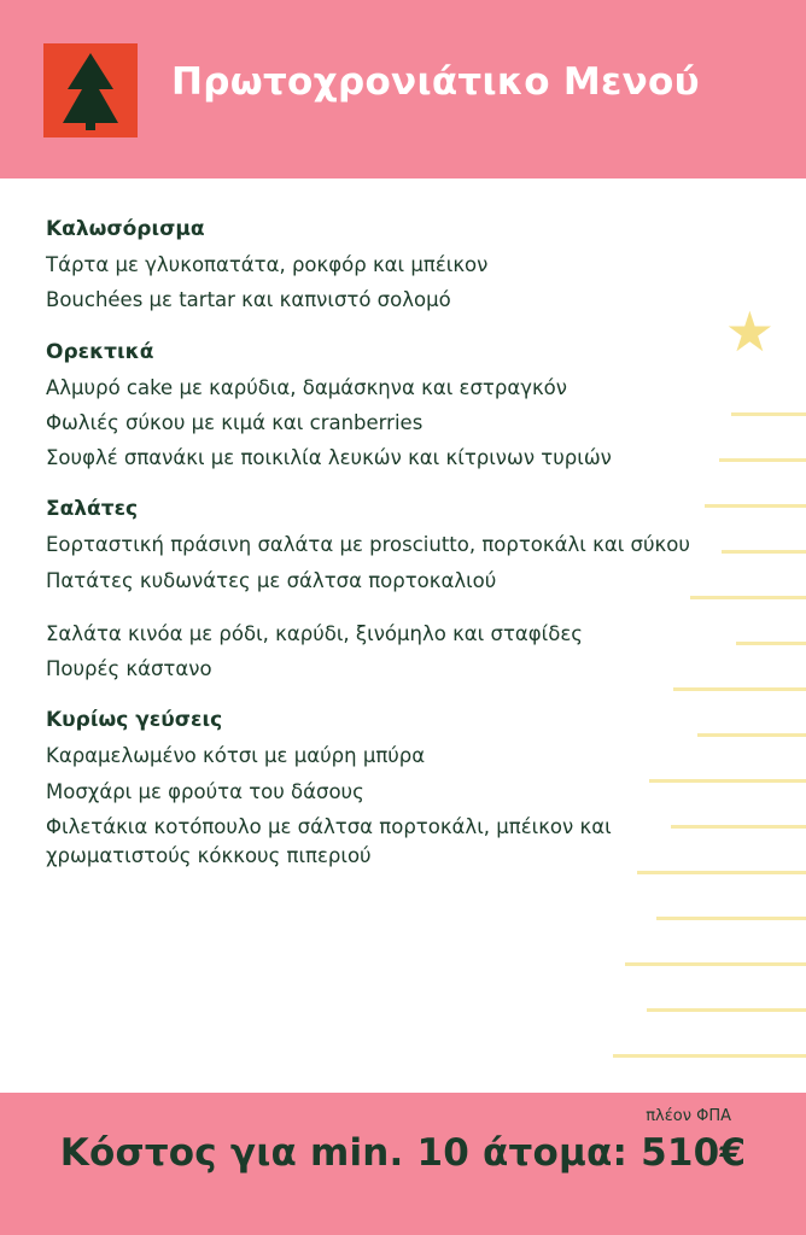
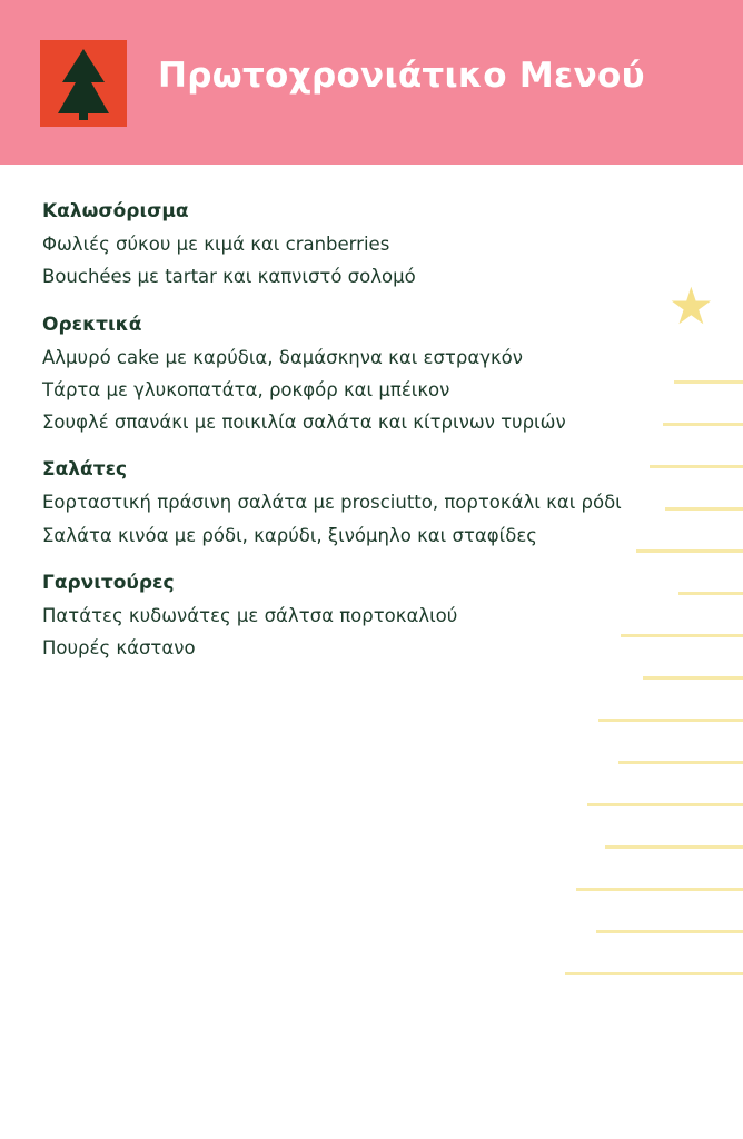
  Πρωτοχρονιάτικο Μενού
  ★
  Καλωσόρισμα
- Τάρτα με γλυκοπατάτα, ροκφόρ και μπέικον
+ Φωλιές σύκου με κιμά και cranberries
  Bouchées με tartar και καπνιστό σολομό
  Ορεκτικά
  Αλμυρό cake με καρύδια, δαμάσκηνα και εστραγκόν
- Φωλιές σύκου με κιμά και cranberries
+ Τάρτα με γλυκοπατάτα, ροκφόρ και μπέικον
- Σουφλέ σπανάκι με ποικιλία λευκών και κίτρινων τυριών
+ Σουφλέ σπανάκι με ποικιλία σαλάτα και κίτρινων τυριών
  Σαλάτες
- Εορταστική πράσινη σαλάτα με prosciutto, πορτοκάλι και σύκου
+ Εορταστική πράσινη σαλάτα με prosciutto, πορτοκάλι και ρόδι
- Πατάτες κυδωνάτες με σάλτσα πορτοκαλιού
+ Σαλάτα κινόα με ρόδι, καρύδι, ξινόμηλο και σταφίδες
+ Γαρνιτούρες
- Σαλάτα κινόα με ρόδι, καρύδι, ξινόμηλο και σταφίδες
+ Πατάτες κυδωνάτες με σάλτσα πορτοκαλιού
  Πουρές κάστανο
- Κυρίως γεύσεις
- Καραμελωμένο κότσι με μαύρη μπύρα
- Μοσχάρι με φρούτα του δάσους
- Φιλετάκια κοτόπουλο με σάλτσα πορτοκάλι, μπέικον και χρωματιστούς κόκκους πιπεριού
- πλέον ΦΠΑ
- Κόστος για min. 10 άτομα: 510€
